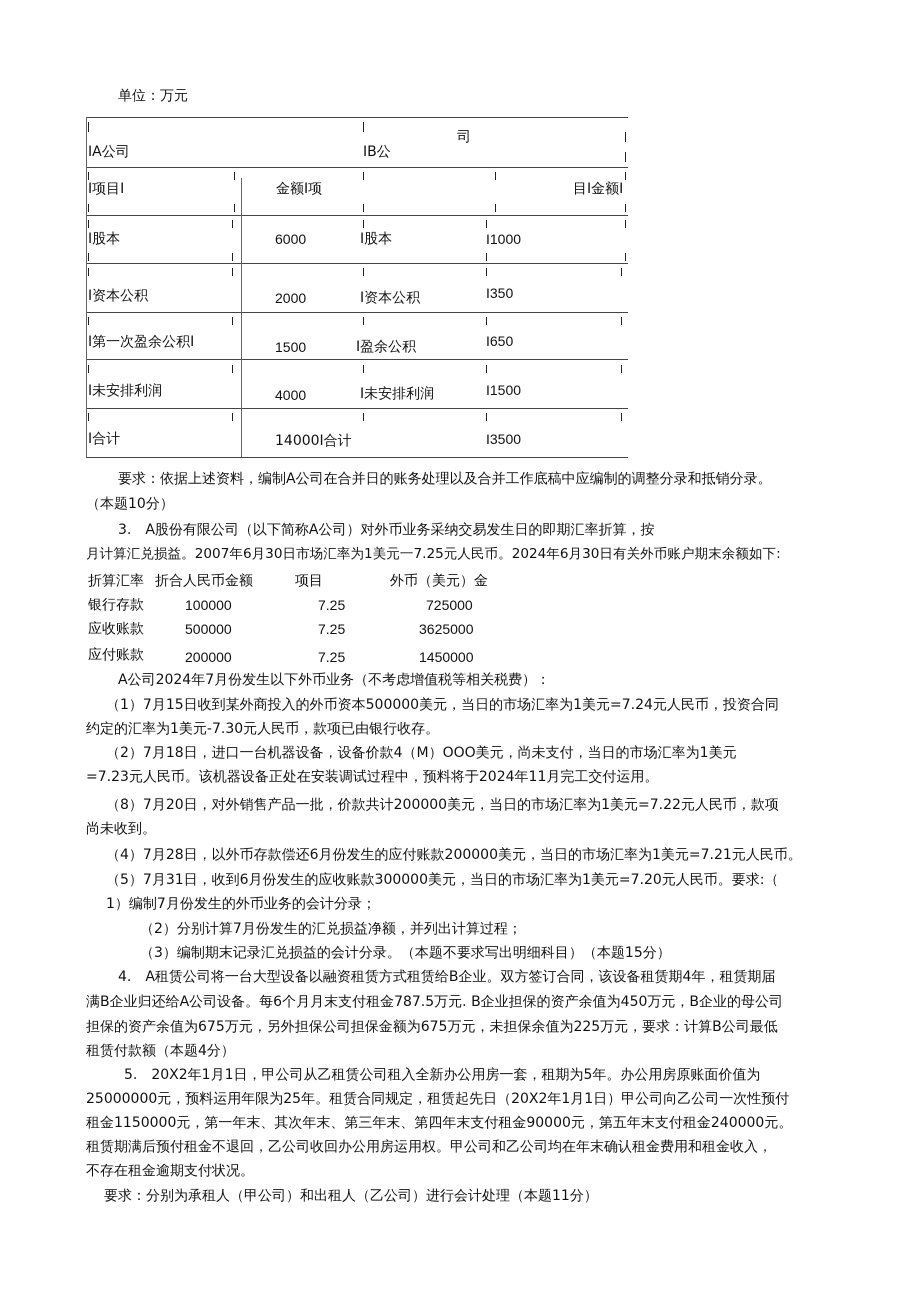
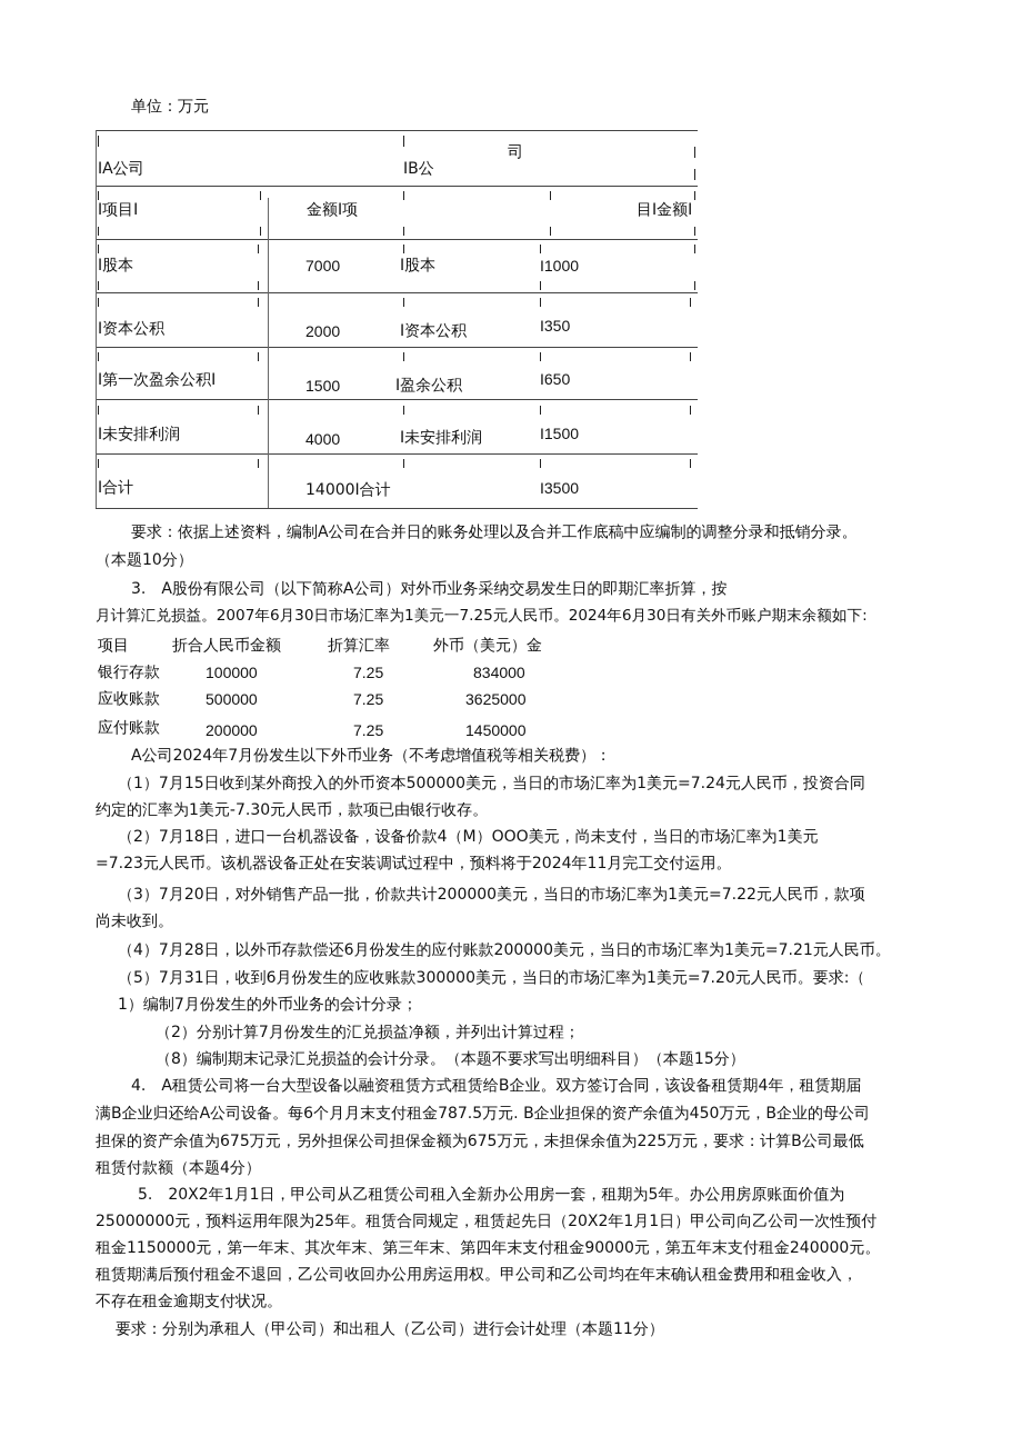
  单位：万元
  IA公司
  IB公
  司
  I项目I
  金额I项
  目I金额I
  I股本
- 6000
+ 7000
  I股本
  I1000
  I资本公积
  2000
  I资本公积
  I350
  I第一次盈余公积I
  1500
  I盈余公积
  I650
  I未安排利润
  4000
  I未安排利润
  I1500
  I合计
  14000I合计
  I3500
  要求：依据上述资料，编制A公司在合并日的账务处理以及合并工作底稿中应编制的调整分录和抵销分录。
  （本题10分）
  3. A股份有限公司（以下简称A公司）对外币业务采纳交易发生日的即期汇率折算，按
  月计算汇兑损益。2007年6月30日市场汇率为1美元一7.25元人民币。2024年6月30日有关外币账户期末余额如下:
- 折算汇率
+ 项目
  折合人民币金额
- 项目
+ 折算汇率
  外币（美元）金
  银行存款
  100000
  7.25
- 725000
+ 834000
  应收账款
  500000
  7.25
  3625000
  应付账款
  200000
  7.25
  1450000
  A公司2024年7月份发生以下外币业务（不考虑增值税等相关税费）：
  （1）7月15日收到某外商投入的外币资本500000美元，当日的市场汇率为1美元=7.24元人民币，投资合同
  约定的汇率为1美元-7.30元人民币，款项已由银行收存。
  （2）7月18日，进口一台机器设备，设备价款4（M）OOO美元，尚未支付，当日的市场汇率为1美元
  =7.23元人民币。该机器设备正处在安装调试过程中，预料将于2024年11月完工交付运用。
- （8）7月20日，对外销售产品一批，价款共计200000美元，当日的市场汇率为1美元=7.22元人民币，款项
+ （3）7月20日，对外销售产品一批，价款共计200000美元，当日的市场汇率为1美元=7.22元人民币，款项
  尚未收到。
  （4）7月28日，以外币存款偿还6月份发生的应付账款200000美元，当日的市场汇率为1美元=7.21元人民币。
  （5）7月31日，收到6月份发生的应收账款300000美元，当日的市场汇率为1美元=7.20元人民币。要求:（
  1）编制7月份发生的外币业务的会计分录；
  （2）分别计算7月份发生的汇兑损益净额，并列出计算过程；
- （3）编制期末记录汇兑损益的会计分录。（本题不要求写出明细科目）（本题15分）
+ （8）编制期末记录汇兑损益的会计分录。（本题不要求写出明细科目）（本题15分）
  4. A租赁公司将一台大型设备以融资租赁方式租赁给B企业。双方签订合同，该设备租赁期4年，租赁期届
  满B企业归还给A公司设备。每6个月月末支付租金787.5万元. B企业担保的资产余值为450万元，B企业的母公司
  担保的资产余值为675万元，另外担保公司担保金额为675万元，未担保余值为225万元，要求：计算B公司最低
  租赁付款额（本题4分）
  5. 20X2年1月1日，甲公司从乙租赁公司租入全新办公用房一套，租期为5年。办公用房原账面价值为
  25000000元，预料运用年限为25年。租赁合同规定，租赁起先日（20X2年1月1日）甲公司向乙公司一次性预付
  租金1150000元，第一年末、其次年末、第三年末、第四年末支付租金90000元，第五年末支付租金240000元。
  租赁期满后预付租金不退回，乙公司收回办公用房运用权。甲公司和乙公司均在年末确认租金费用和租金收入，
  不存在租金逾期支付状况。
  要求：分别为承租人（甲公司）和出租人（乙公司）进行会计处理（本题11分）
